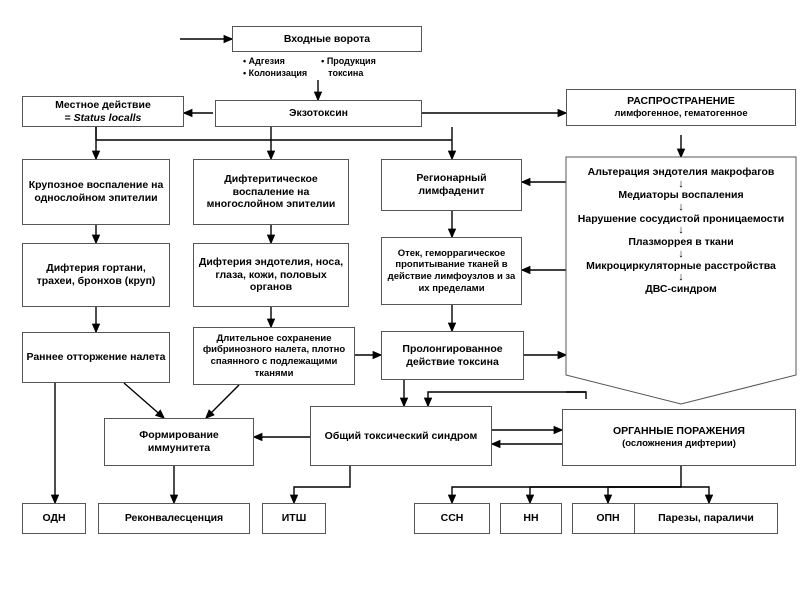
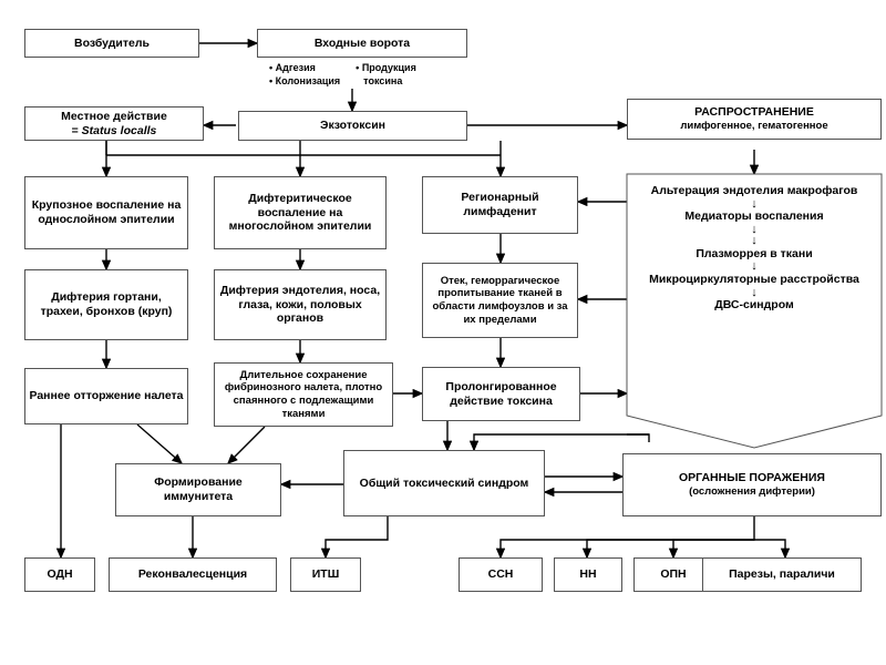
+ Возбудитель
  Входные ворота
  Адгезия
  Колонизация
  Продукция
  токсина
  Местное действие
  = Status localls
  Экзотоксин
  РАСПРОСТРАНЕНИЕ
  лимфогенное, гематогенное
  Крупозное воспаление на однослойном эпителии
  Дифтеритическое воспаление на многослойном эпителии
  Регионарный лимфаденит
  Альтерация эндотелия макрофагов
  ↓
  Медиаторы воспаления
  ↓
- Нарушение сосудистой проницаемости
  ↓
  Плазморрея в ткани
  ↓
  Микроциркуляторные расстройства
  ↓
  ДВС-синдром
  Дифтерия гортани, трахеи, бронхов (круп)
  Дифтерия эндотелия, носа, глаза, кожи, половых органов
- Отек, геморрагическое пропитывание тканей в действие лимфоузлов и за их пределами
+ Отек, геморрагическое пропитывание тканей в области лимфоузлов и за их пределами
  Раннее отторжение налета
  Длительное сохранение фибринозного налета, плотно спаянного с подлежащими тканями
  Пролонгированное действие токсина
  Формирование иммунитета
  Общий токсический синдром
  ОРГАННЫЕ ПОРАЖЕНИЯ
  (осложнения дифтерии)
  ОДН
  Реконвалесценция
  ИТШ
  ССН
  НН
  ОПН
  Парезы, параличи
